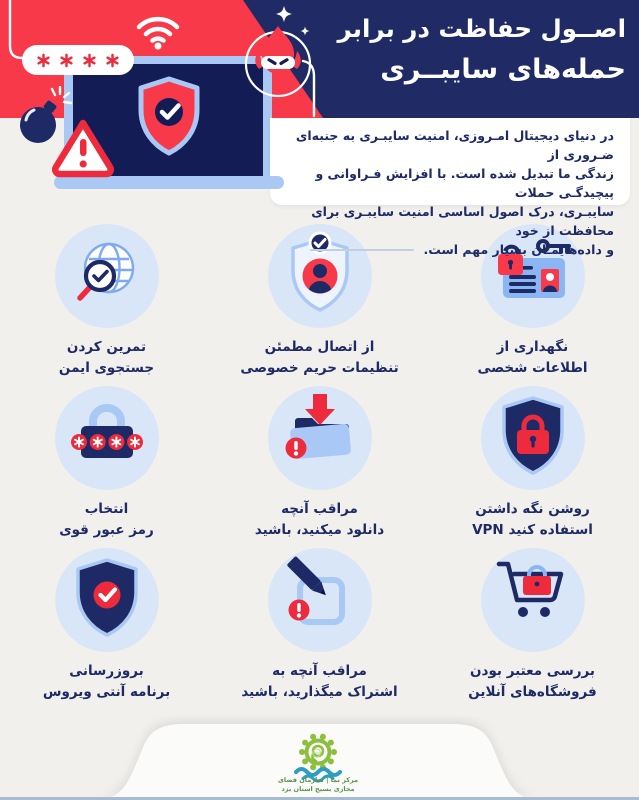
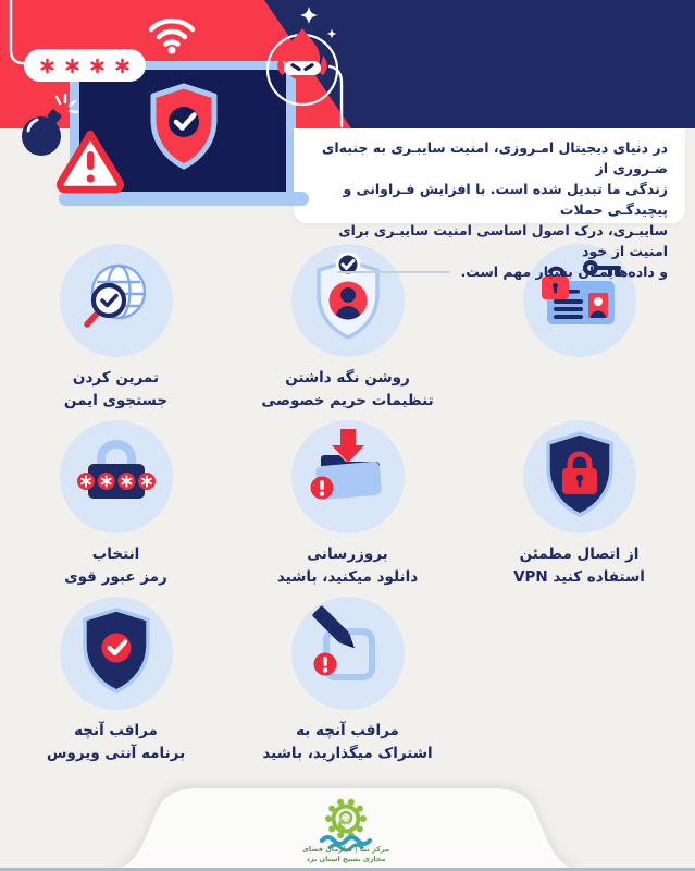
- اصــول حفاظت در برابر
- حمله‌های سایبــری
  در دنیای دیجیتال امـروزی، امنیت سایبـری به جنبه‌ای ضـروری از
  زندگی ما تبدیل شده است. با افزایش فـراوانی و پیچیدگـی حملات
- سایبـری، درک اصول اساسی امنیت سایبـری برای محافظت از خود
+ سایبـری، درک اصول اساسی امنیت سایبـری برای امنیت از خود
  و داده‌هایمـان بسیار مهم است.
  تمرین کردن
  جستجوی ایمن
- از اتصال مطمئن
+ روشن نگه داشتن
  تنظیمات حریم خصوصی
- نگهداری از
- اطلاعات شخصی
  انتخاب
  رمز عبور قوی
- مراقب آنچه
+ بروزرسانی
  دانلود میکنید، باشید
- روشن نگه داشتن
+ از اتصال مطمئن
  VPN استفاده کنید
- بروزرسانی
+ مراقب آنچه
  برنامه آنتی ویروس
  مراقب آنچه به
  اشتراک میگذارید، باشید
- بررسی معتبر بودن
- فروشگاه‌های آنلاین
  مرکز نما | سازمان فضای
  مجازی بسیج استان یزد
